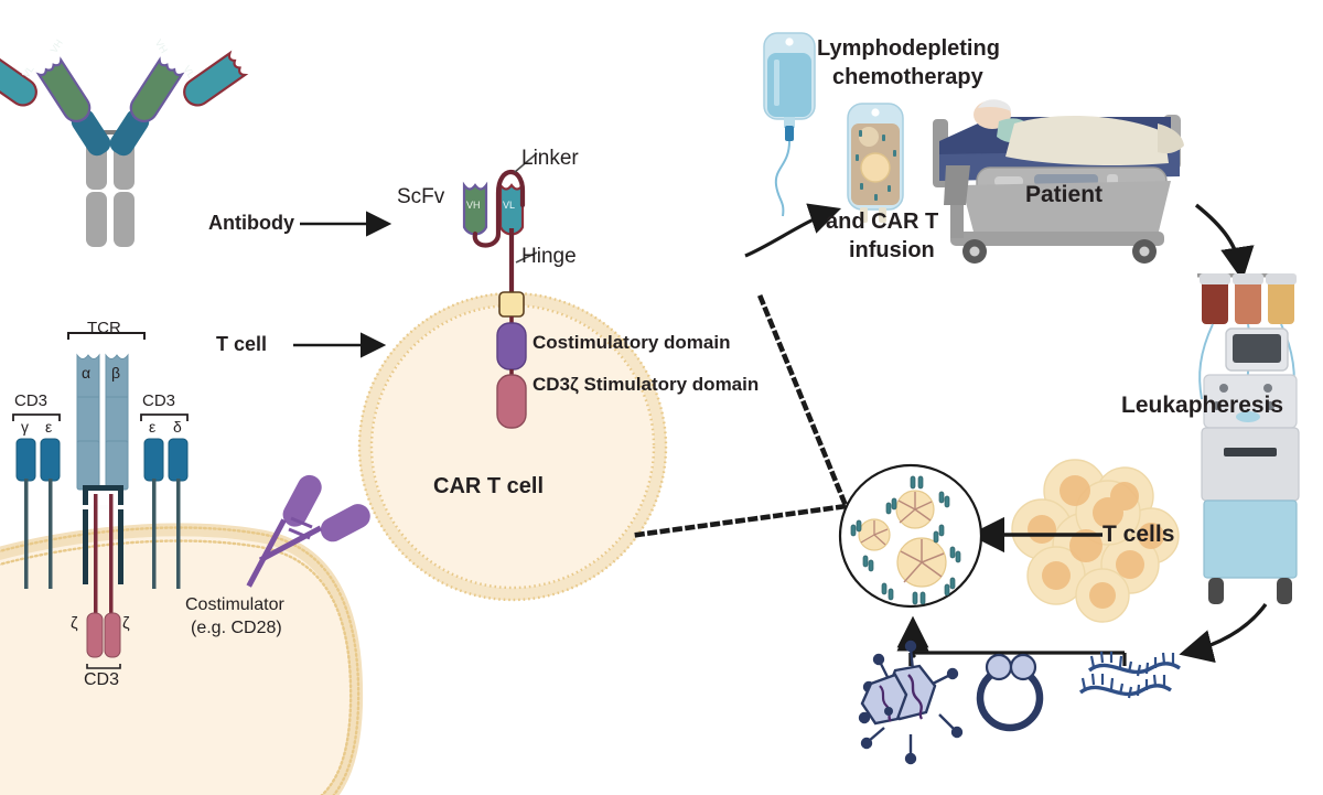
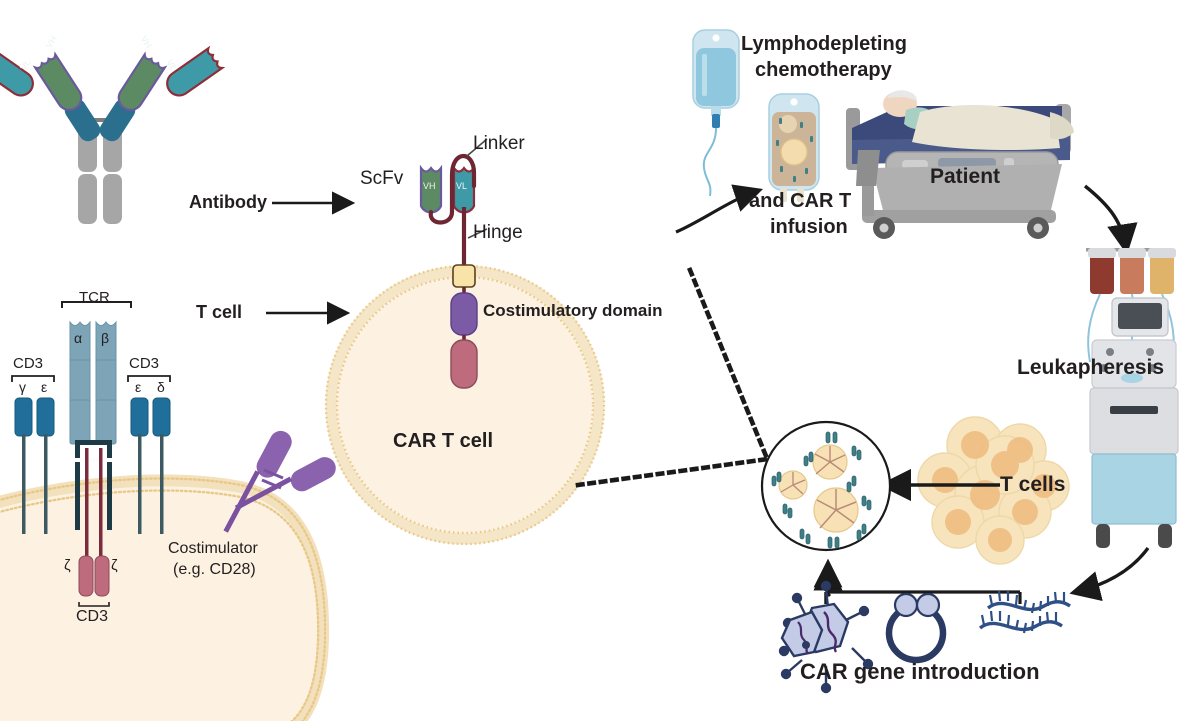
  TCR
  α
  β
  CD3
  γ
  ε
  CD3
  ε
  δ
  ζ
  ζ
  CD3
  Costimulator
  (e.g. CD28)
  Antibody
  T cell
  ScFv
  VH
  VL
  Linker
  Hinge
  Costimulatory domain
- CD3ζ Stimulatory domain
  CAR T cell
  Lymphodepleting
  chemotherapy
  and CAR T
  infusion
  Patient
  Leukapheresis
  T cells
+ CAR gene introduction
